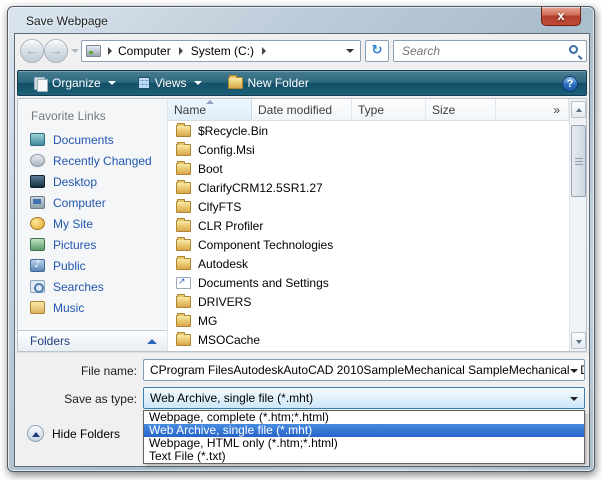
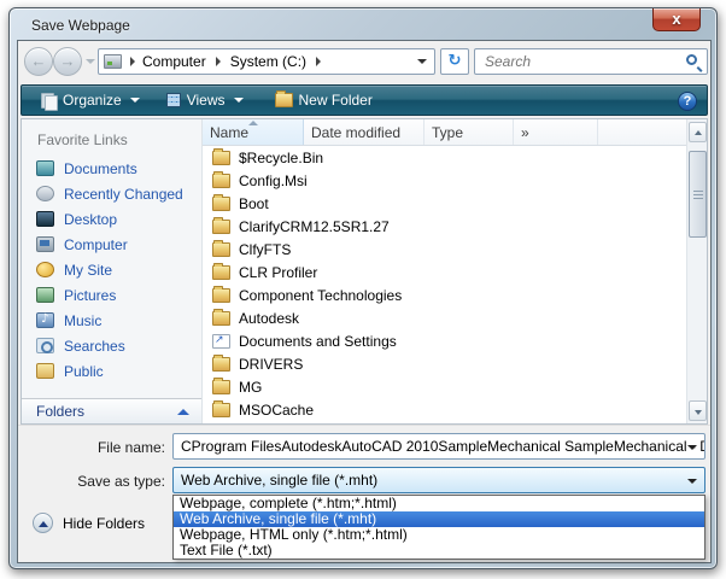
  Save Webpage
  ←
  →
  Computer
  System (C:)
  ↻
  Search
  Organize
  Views
  New Folder
  ?
  Favorite Links
  Documents
  Recently Changed
  Desktop
  Computer
  My Site
  Pictures
- Public
+ Music
  Searches
- Music
+ Public
  Folders
  Name
  Date modified
  Type
- Size
  »
  $Recycle.Bin
  Config.Msi
  Boot
  ClarifyCRM12.5SR1.27
  ClfyFTS
  CLR Profiler
  Component Technologies
  Autodesk
  Documents and Settings
  DRIVERS
  MG
  MSOCache
  File name:
  CProgram FilesAutodeskAutoCAD 2010SampleMechanical SampleMechanical -
  Save as type:
  Web Archive, single file (*.mht)
  Hide Folders
  Webpage, complete (*.htm;*.html)
  Web Archive, single file (*.mht)
  Webpage, HTML only (*.htm;*.html)
  Text File (*.txt)
